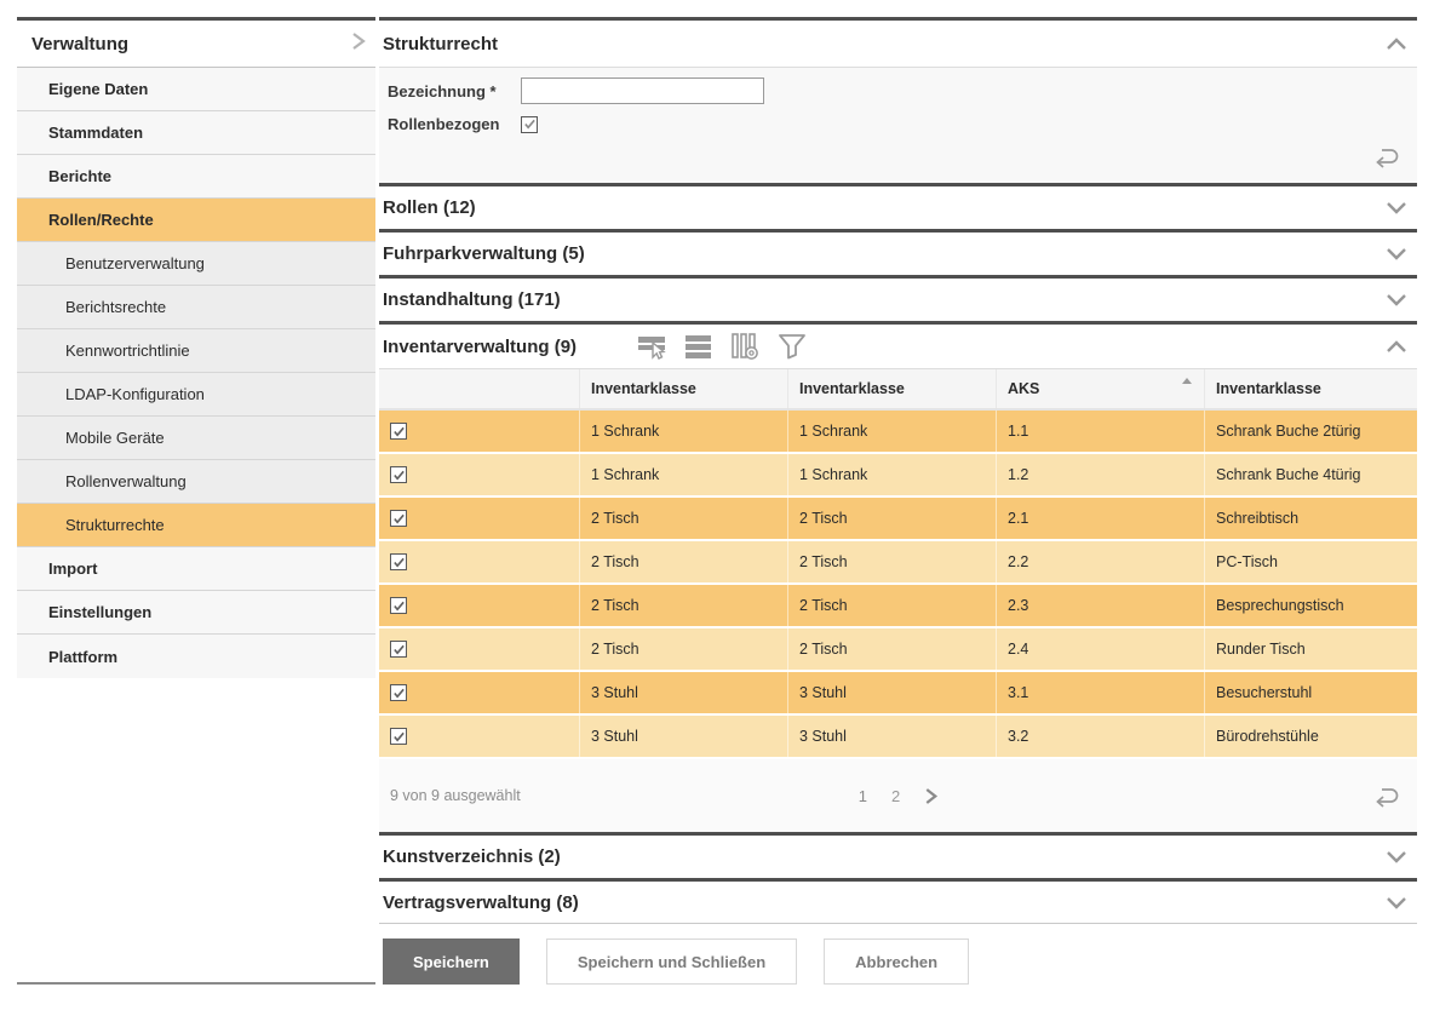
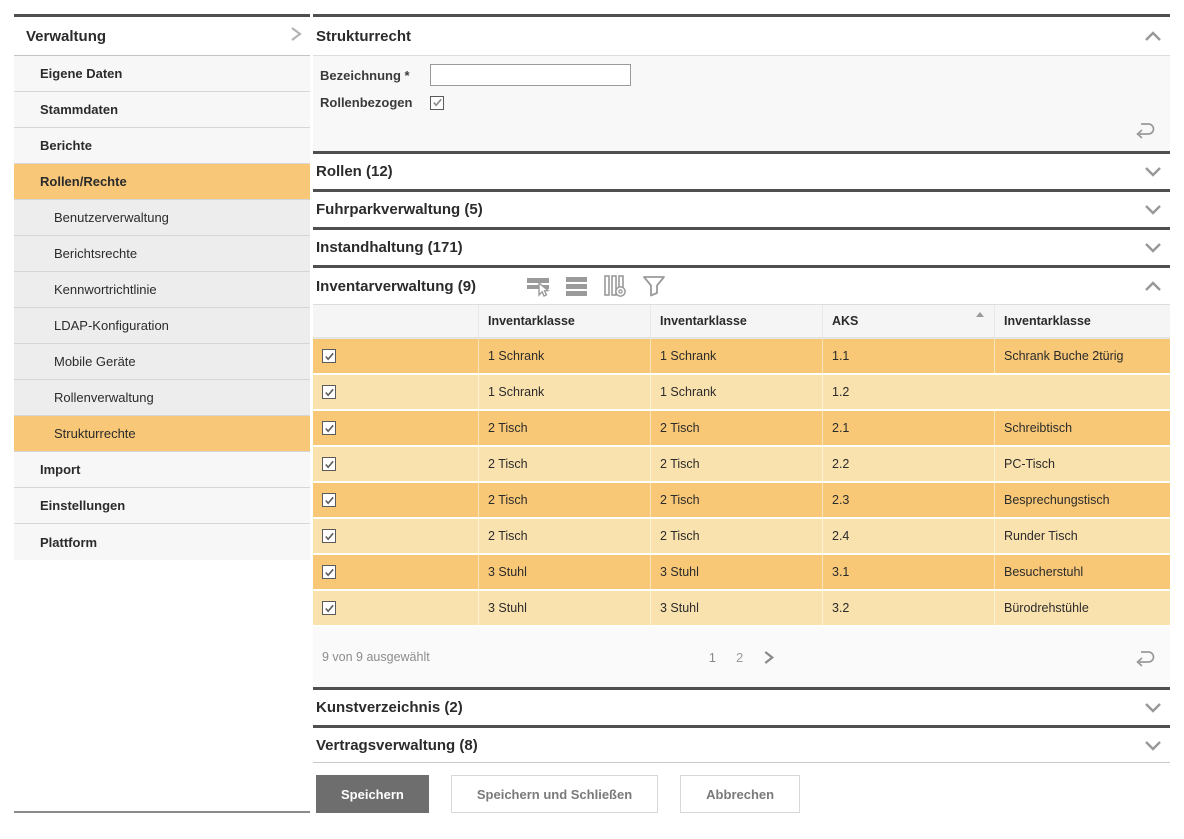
  Verwaltung
  Eigene Daten
  Stammdaten
  Berichte
  Rollen/Rechte
  Benutzerverwaltung
  Berichtsrechte
  Kennwortrichtlinie
  LDAP-Konfiguration
  Mobile Geräte
  Rollenverwaltung
  Strukturrechte
  Import
  Einstellungen
  Plattform
  Strukturrecht
  Bezeichnung *
  Rollenbezogen
  Rollen (12)
  Fuhrparkverwaltung (5)
  Instandhaltung (171)
  Inventarverwaltung (9)
  Inventarklasse
  Inventarklasse
  AKS
  Inventarklasse
  1 Schrank
  1 Schrank
  1.1
  Schrank Buche 2türig
  1 Schrank
  1 Schrank
  1.2
- Schrank Buche 4türig
  2 Tisch
  2 Tisch
  2.1
  Schreibtisch
  2 Tisch
  2 Tisch
  2.2
  PC-Tisch
  2 Tisch
  2 Tisch
  2.3
  Besprechungstisch
  2 Tisch
  2 Tisch
  2.4
  Runder Tisch
  3 Stuhl
  3 Stuhl
  3.1
  Besucherstuhl
  3 Stuhl
  3 Stuhl
  3.2
  Bürodrehstühle
  9 von 9 ausgewählt
  1
  2
  Kunstverzeichnis (2)
  Vertragsverwaltung (8)
  Speichern
  Speichern und Schließen
  Abbrechen
